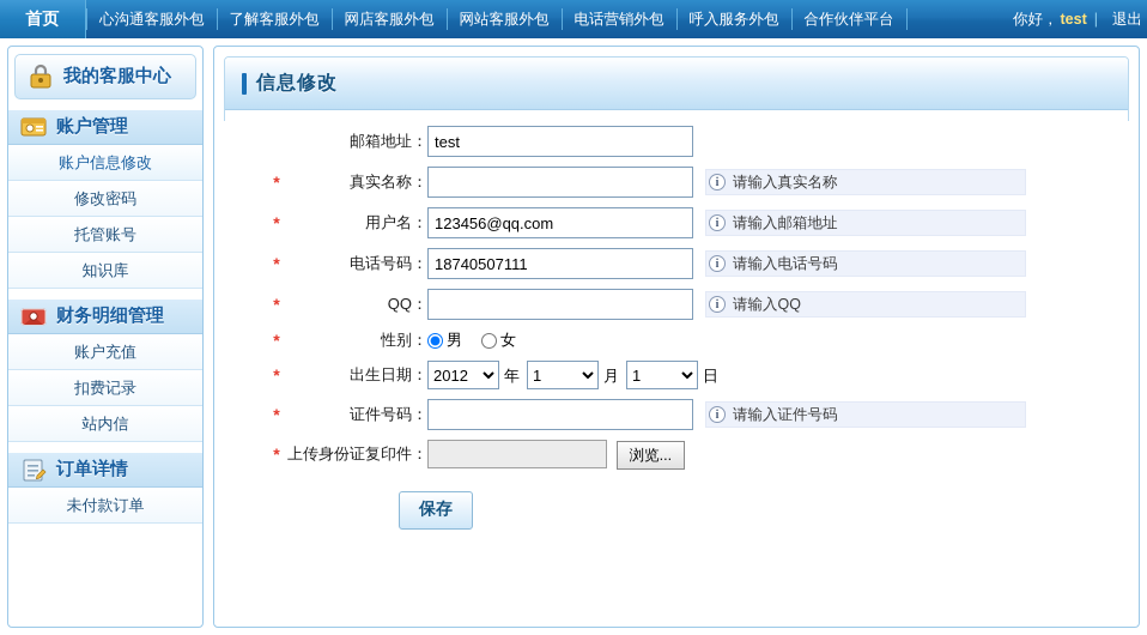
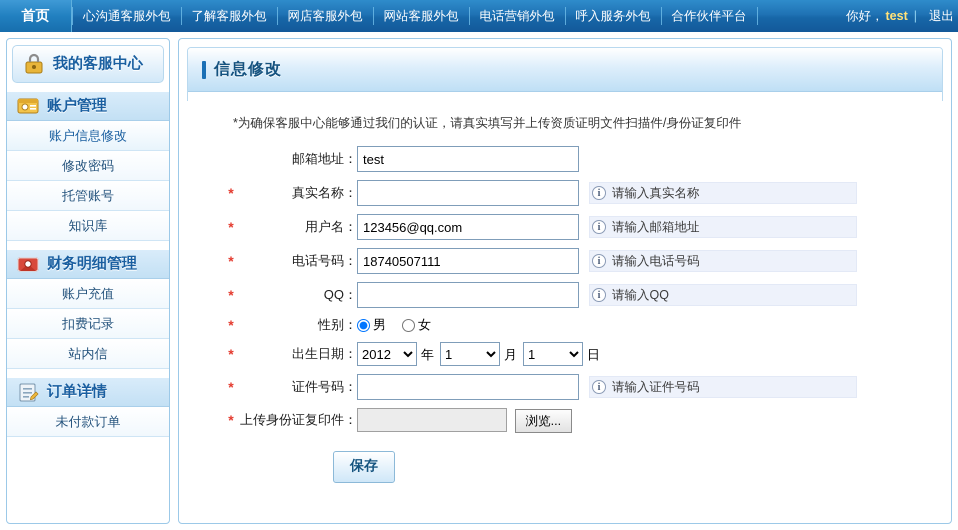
  首页
  心沟通客服外包
  了解客服外包
  网店客服外包
  网站客服外包
  电话营销外包
  呼入服务外包
  合作伙伴平台
  你好，
  test
  |
  退出
  我的客服中心
  账户管理
  账户信息修改
  修改密码
  托管账号
  知识库
  财务明细管理
  账户充值
  扣费记录
  站内信
  订单详情
  未付款订单
  信息修改
+ *为确保客服中心能够通过我们的认证，请真实填写并上传资质证明文件扫描件/身份证复印件
  	邮箱地址：	test
  *	真实名称：		i 请输入真实名称
  *	用户名：	123456@qq.com	i 请输入邮箱地址
  *	电话号码：	18740507111	i 请输入电话号码
  *	QQ：		i 请输入QQ
  *	性别：	男 女
  *	出生日期：	2012 年 1 月 1 日
  *	证件号码：		i 请输入证件号码
  *	上传身份证复印件：	浏览...
  保存
